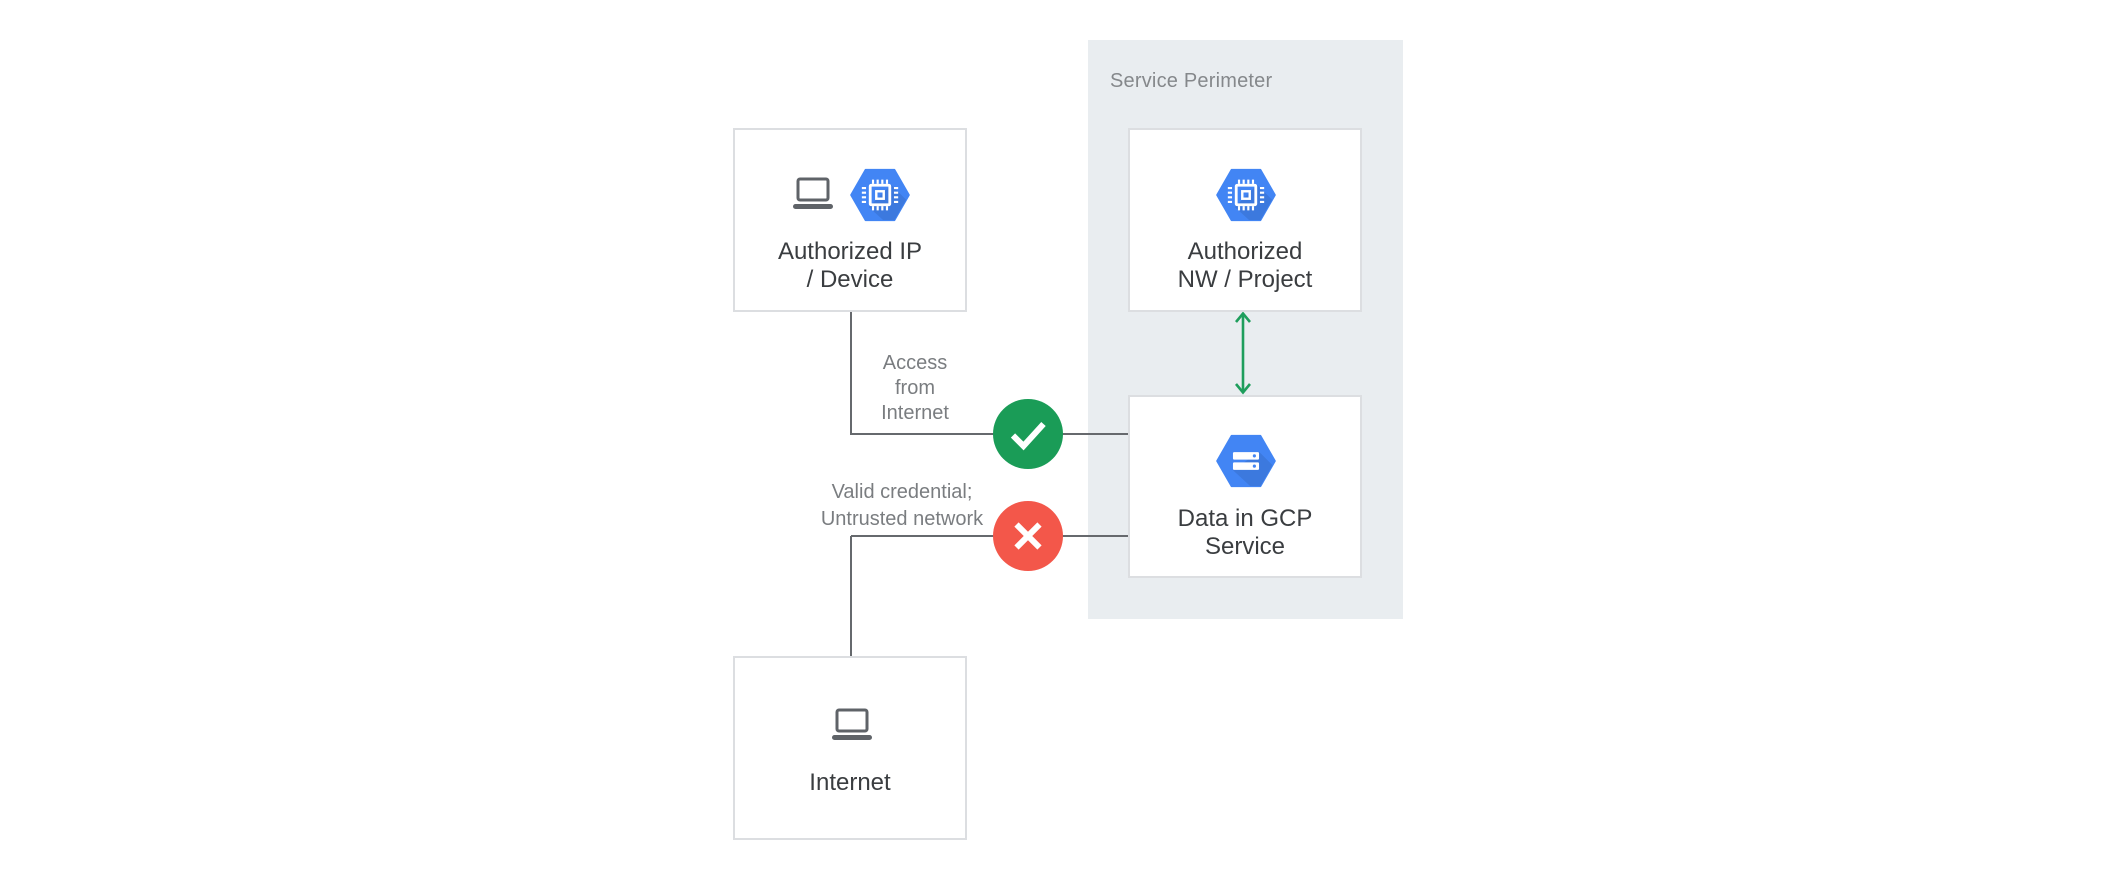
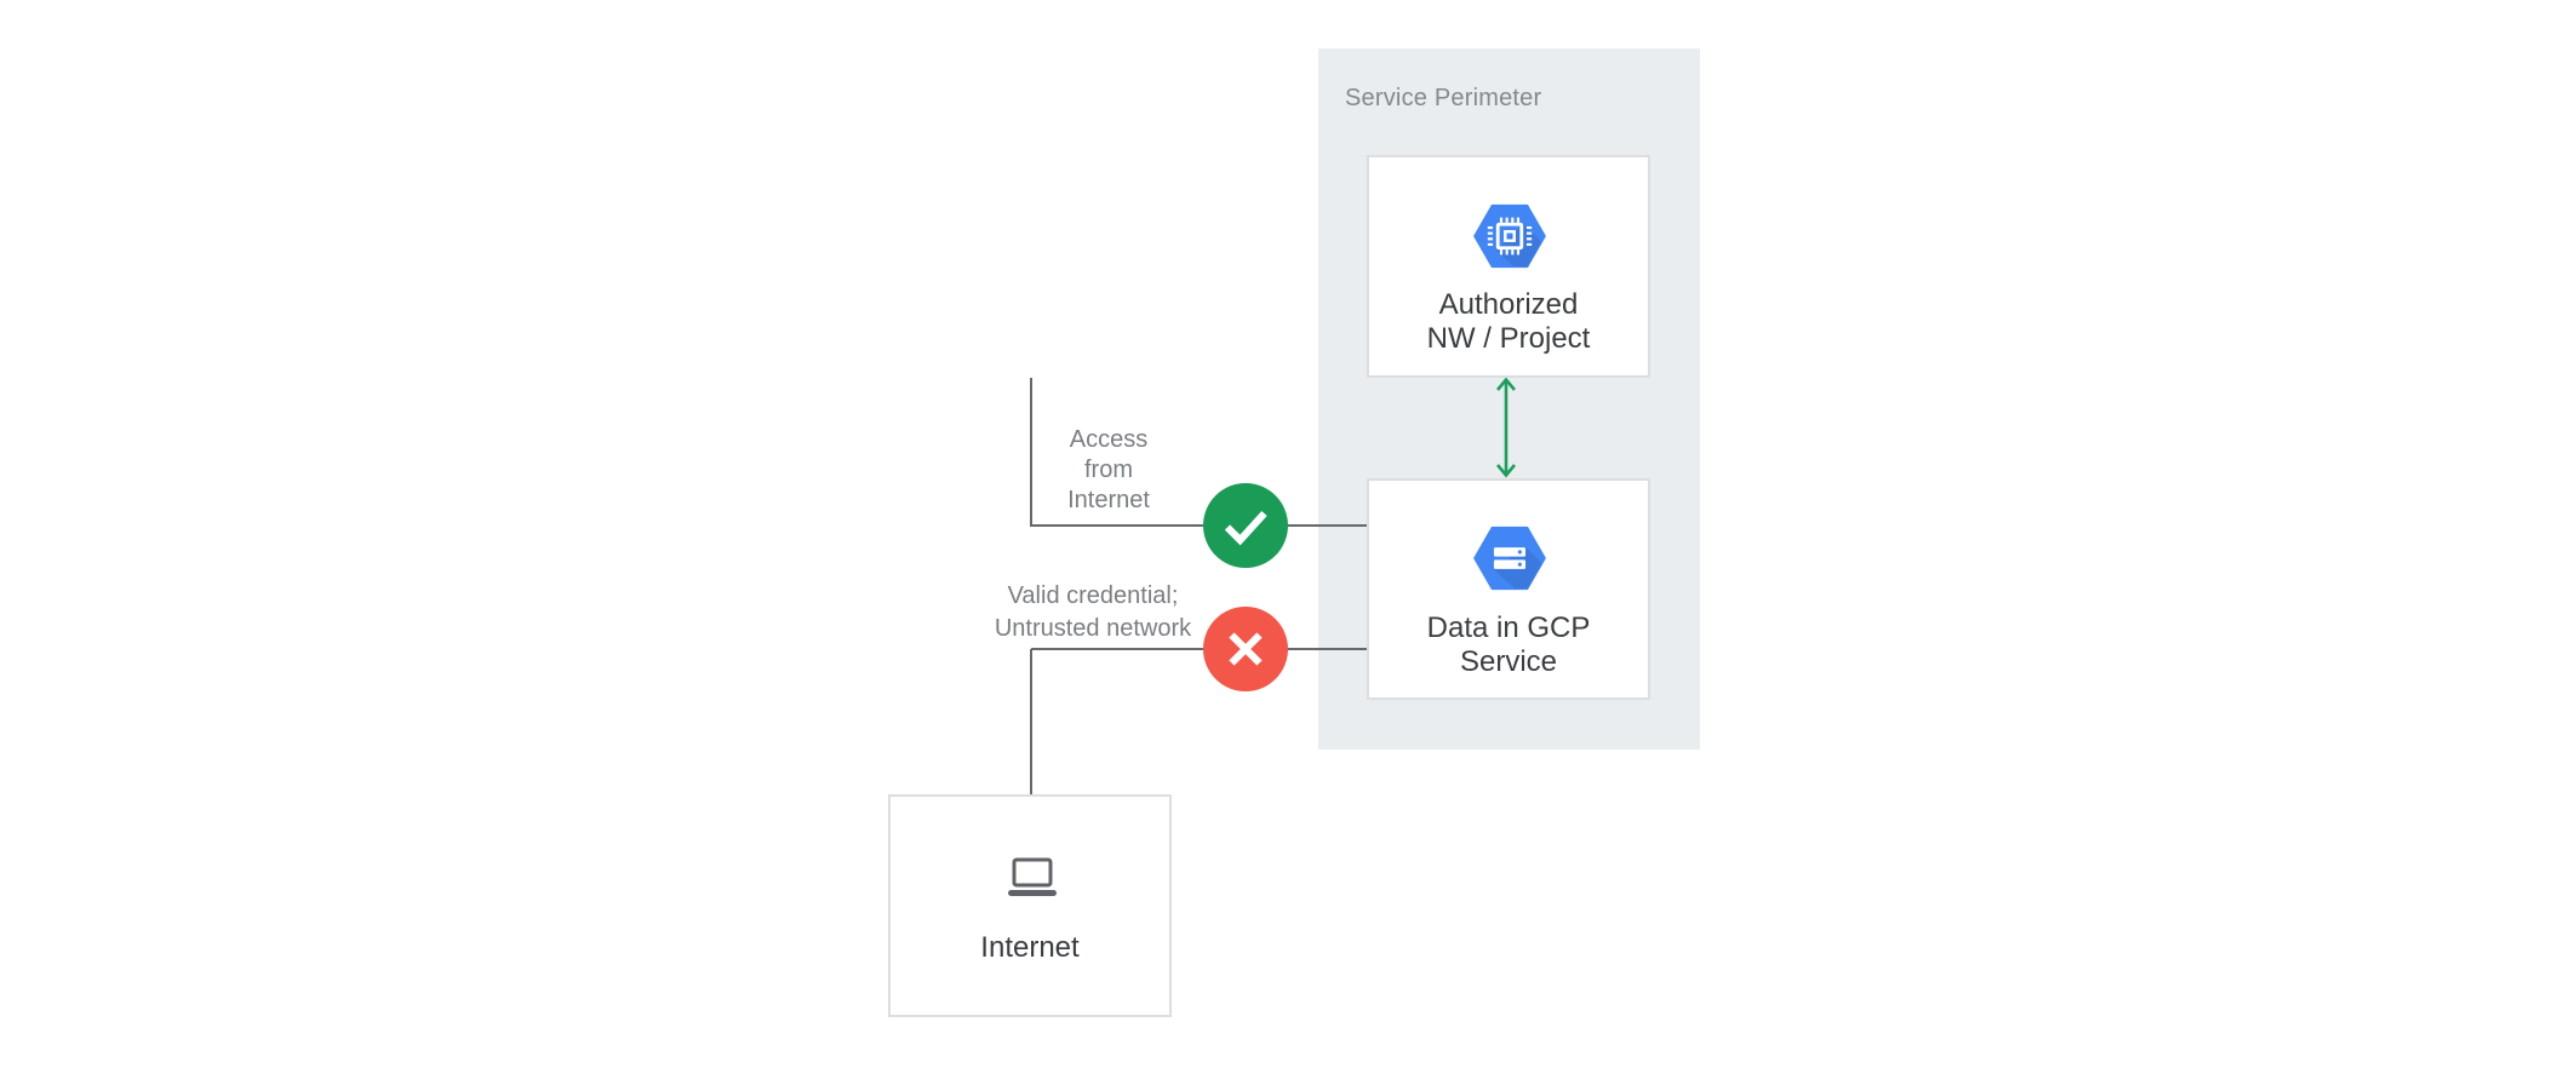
  Service Perimeter
- Authorized IP
- / Device
  Authorized
  NW / Project
  Data in GCP
  Service
  Internet
  Access
  from
  Internet
  Valid credential;
  Untrusted network
